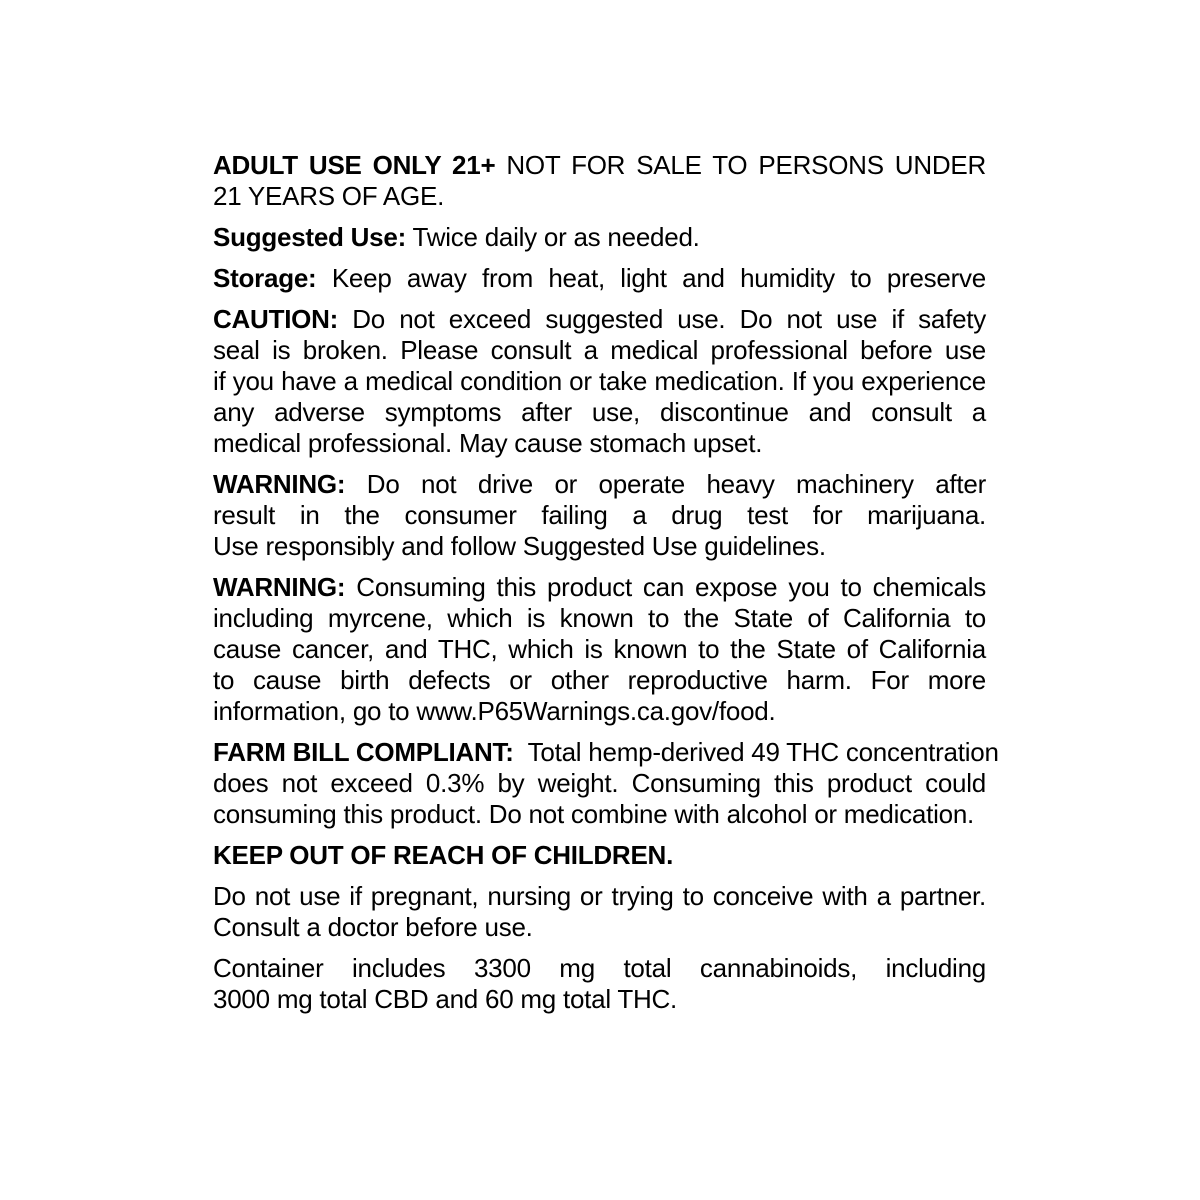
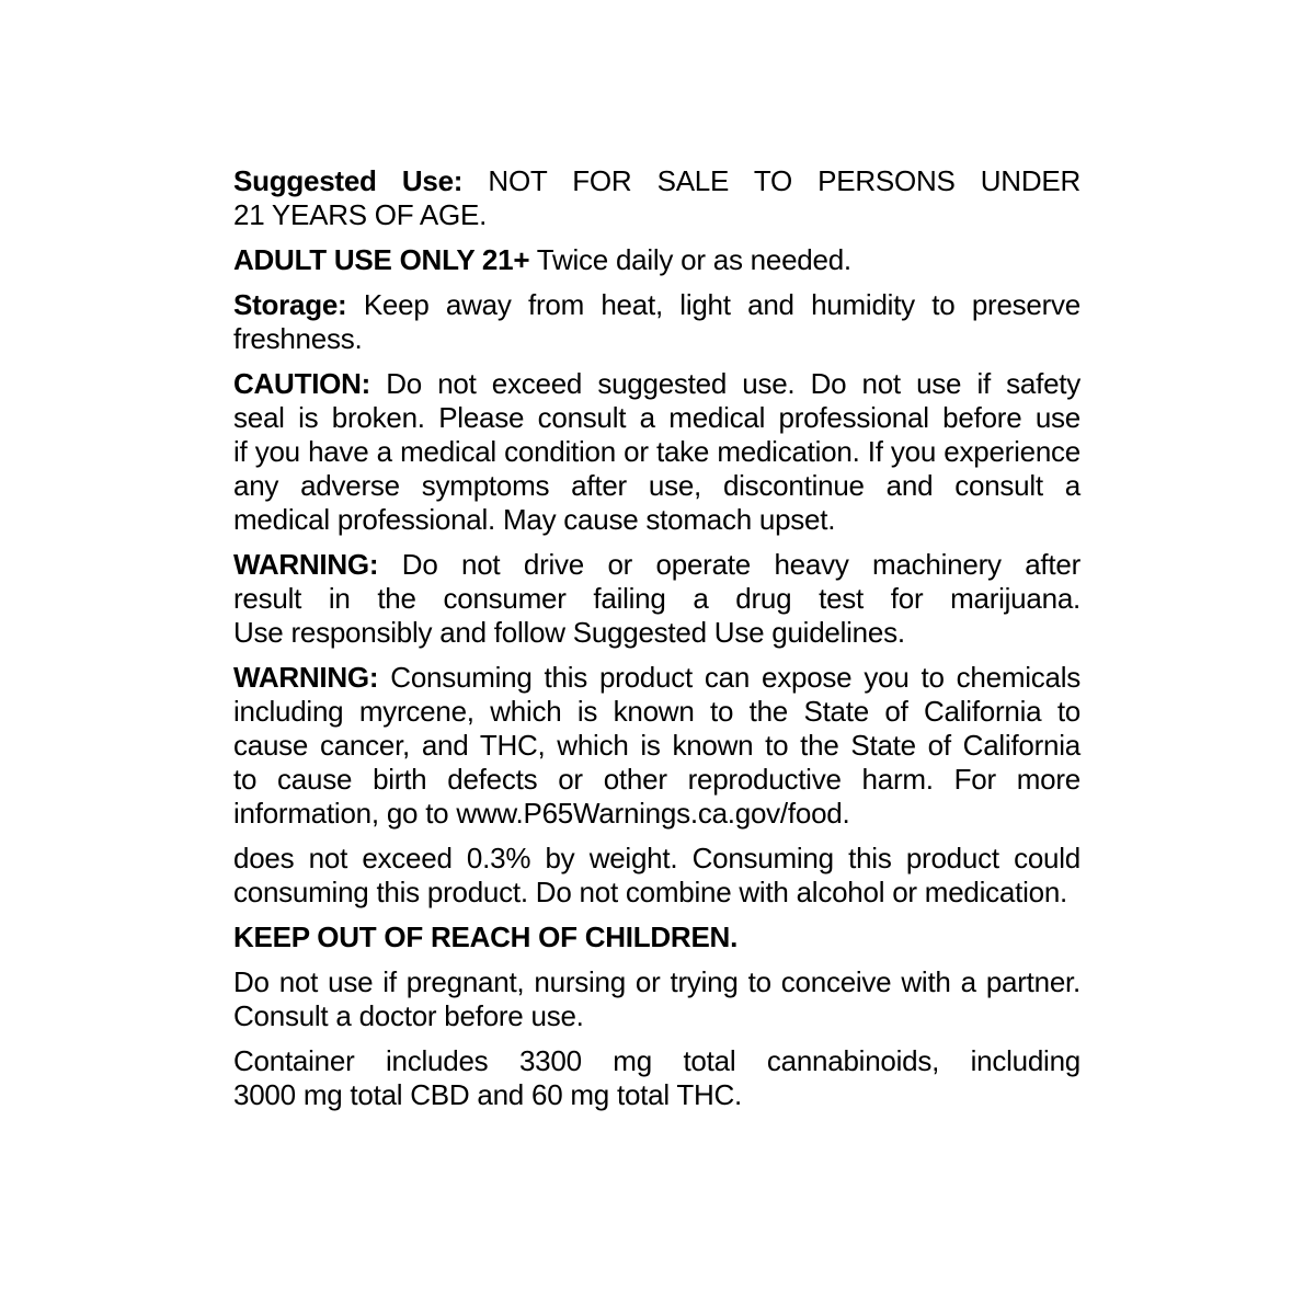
- ADULT USE ONLY 21+ NOT FOR SALE TO PERSONS UNDER
+ Suggested Use: NOT FOR SALE TO PERSONS UNDER
  21 YEARS OF AGE.
- Suggested Use: Twice daily or as needed.
+ ADULT USE ONLY 21+ Twice daily or as needed.
  Storage: Keep away from heat, light and humidity to preserve
+ freshness.
  CAUTION: Do not exceed suggested use. Do not use if safety
  seal is broken. Please consult a medical professional before use
  if you have a medical condition or take medication. If you experience
  any adverse symptoms after use, discontinue and consult a
  medical professional. May cause stomach upset.
  WARNING: Do not drive or operate heavy machinery after
  result in the consumer failing a drug test for marijuana.
  Use responsibly and follow Suggested Use guidelines.
  WARNING: Consuming this product can expose you to chemicals
  including myrcene, which is known to the State of California to
  cause cancer, and THC, which is known to the State of California
  to cause birth defects or other reproductive harm. For more
  information, go to www.P65Warnings.ca.gov/food.
- FARM BILL COMPLIANT: Total hemp-derived 49 THC concentration
  does not exceed 0.3% by weight. Consuming this product could
  consuming this product. Do not combine with alcohol or medication.
  KEEP OUT OF REACH OF CHILDREN.
  Do not use if pregnant, nursing or trying to conceive with a partner.
  Consult a doctor before use.
  Container includes 3300 mg total cannabinoids, including
  3000 mg total CBD and 60 mg total THC.
